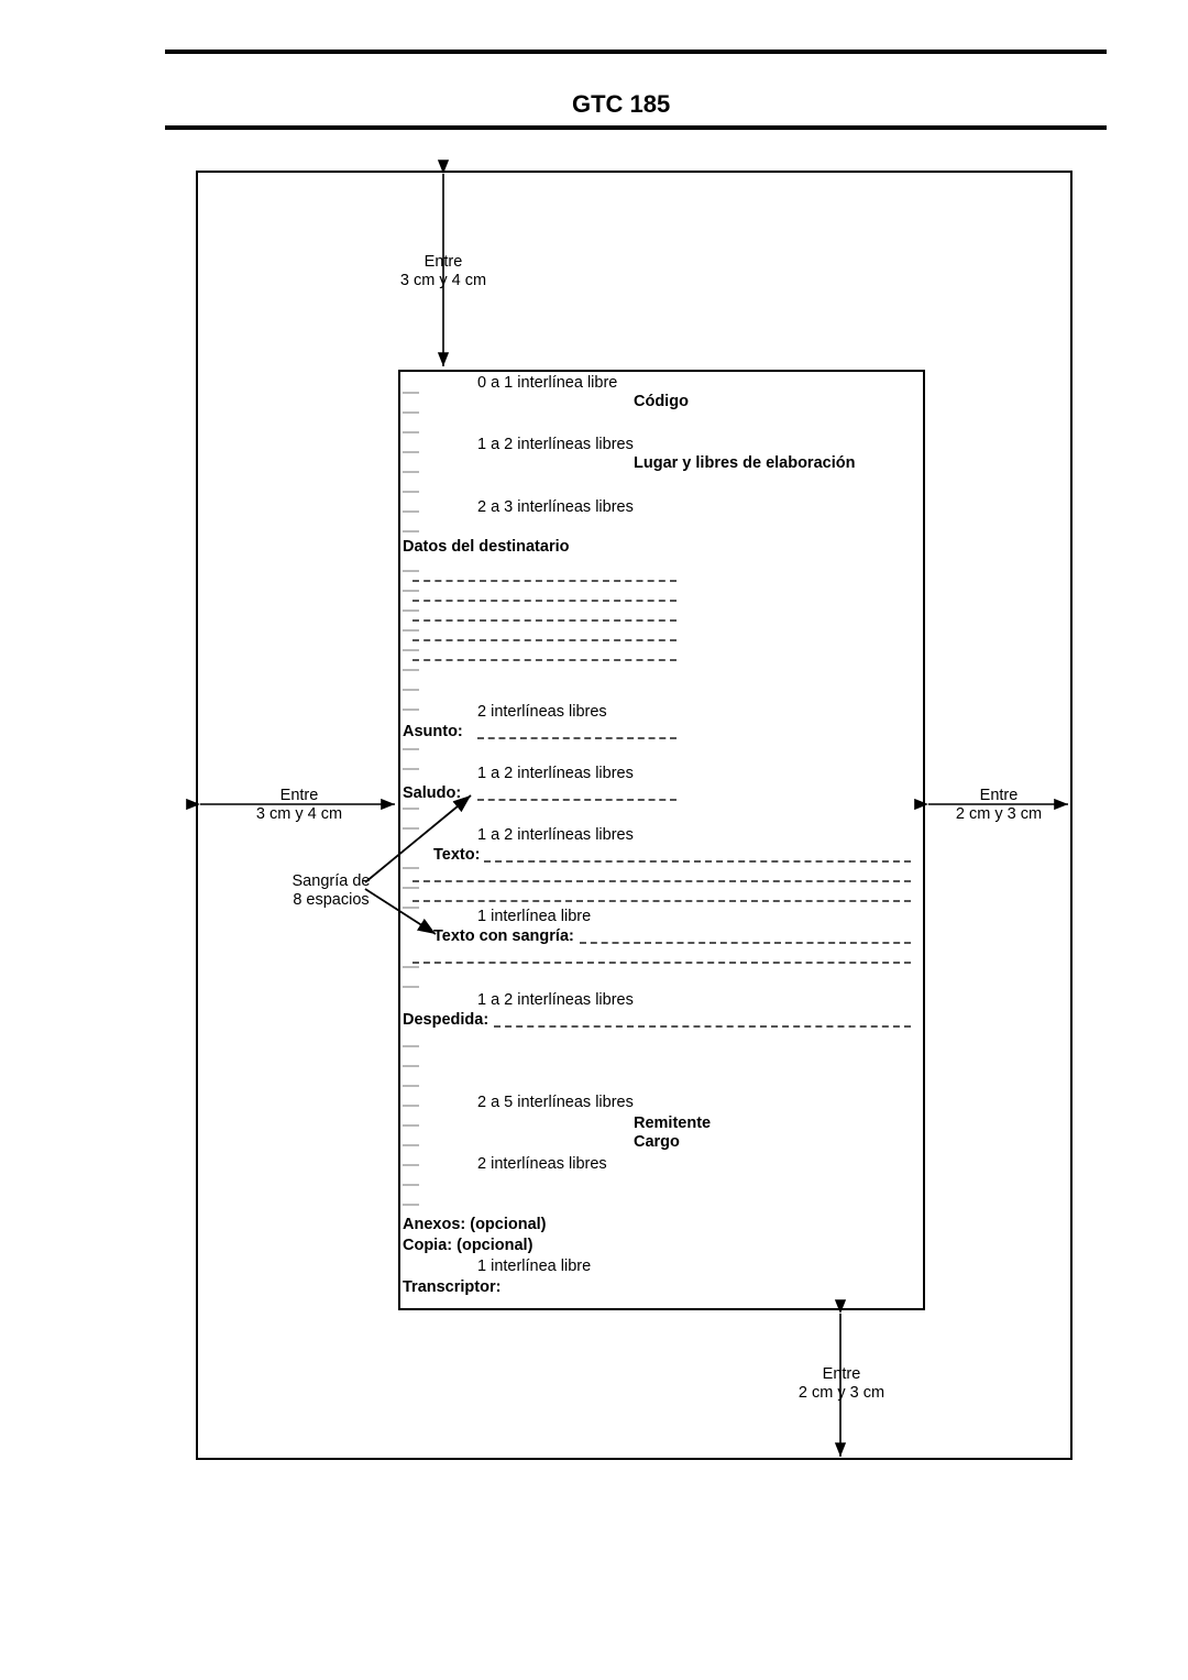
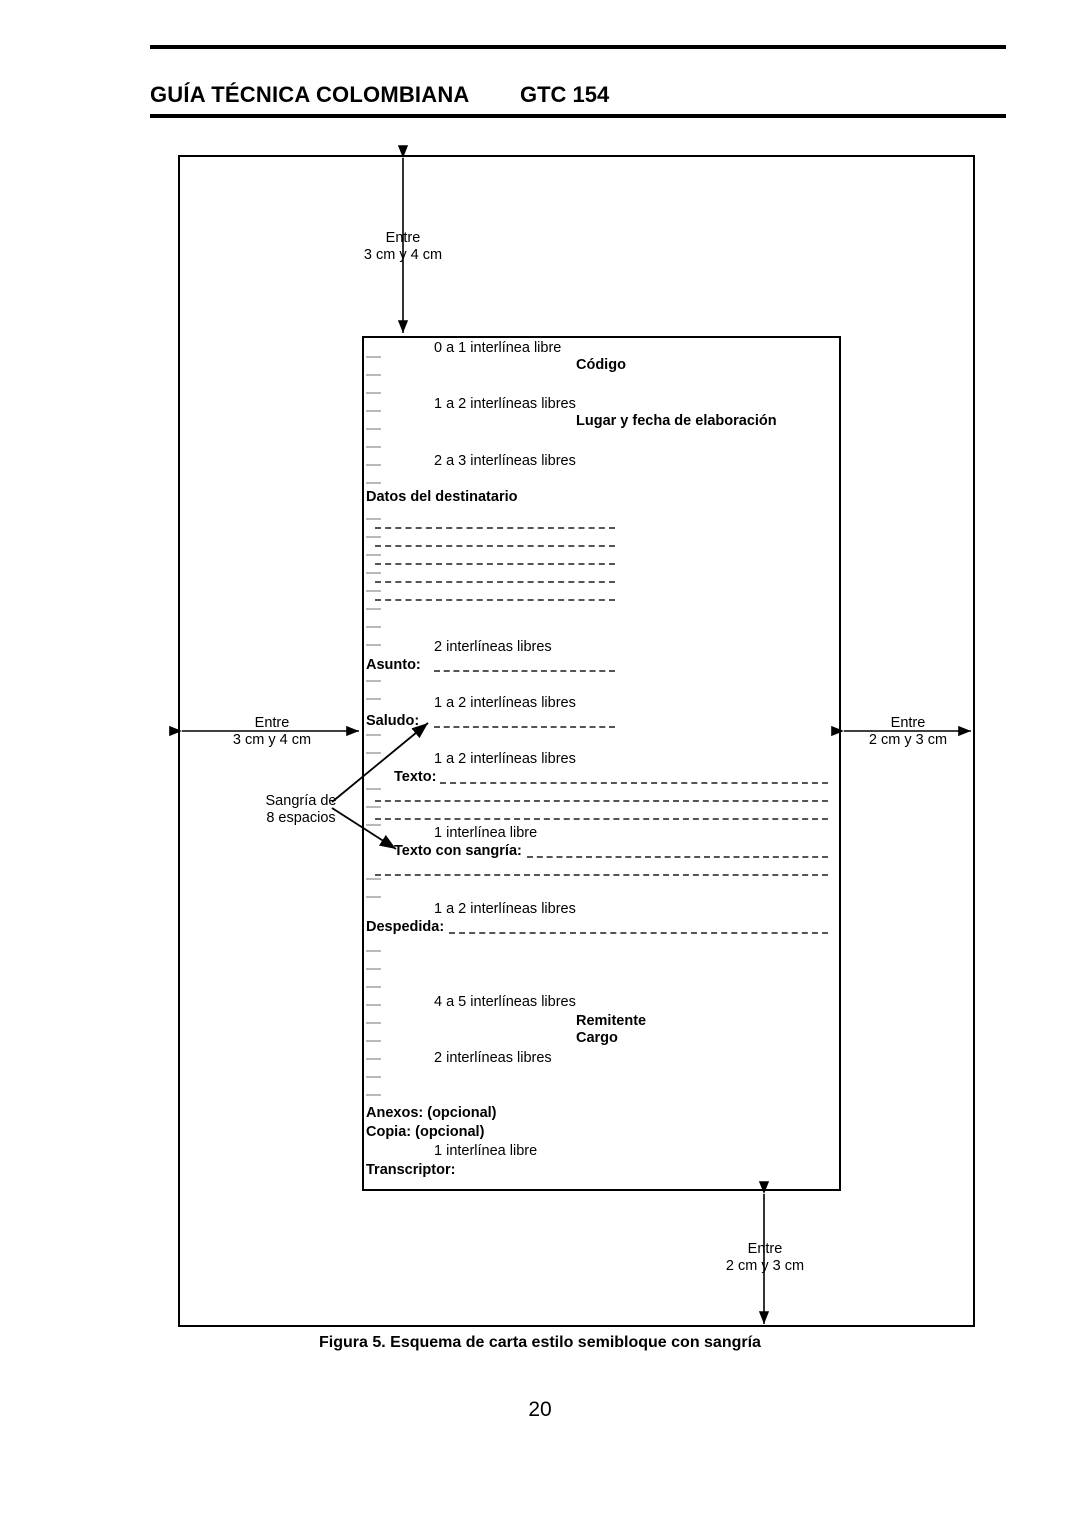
+ GUÍA TÉCNICA COLOMBIANA
- GTC 185
+ GTC 154
  0 a 1 interlínea libre
  Código
  1 a 2 interlíneas libres
- Lugar y libres de elaboración
+ Lugar y fecha de elaboración
  2 a 3 interlíneas libres
  Datos del destinatario
  2 interlíneas libres
  Asunto:
  1 a 2 interlíneas libres
  Saludo:
  1 a 2 interlíneas libres
  Texto:
  1 interlínea libre
  Texto con sangría:
  1 a 2 interlíneas libres
  Despedida:
- 2 a 5 interlíneas libres
+ 4 a 5 interlíneas libres
  Remitente
  Cargo
  2 interlíneas libres
  Anexos: (opcional)
  Copia: (opcional)
  1 interlínea libre
  Transcriptor:
  Entre
  3 cm 4 cm
  Entre
  3 cm y 4 cm
  Entre
  2 cm y 3 cm
  Entre
  2 cm y 3 cm
  Sangría d
  8 espacios
+ Figura 5. Esquema de carta estilo semibloque con sangría
+ 20
